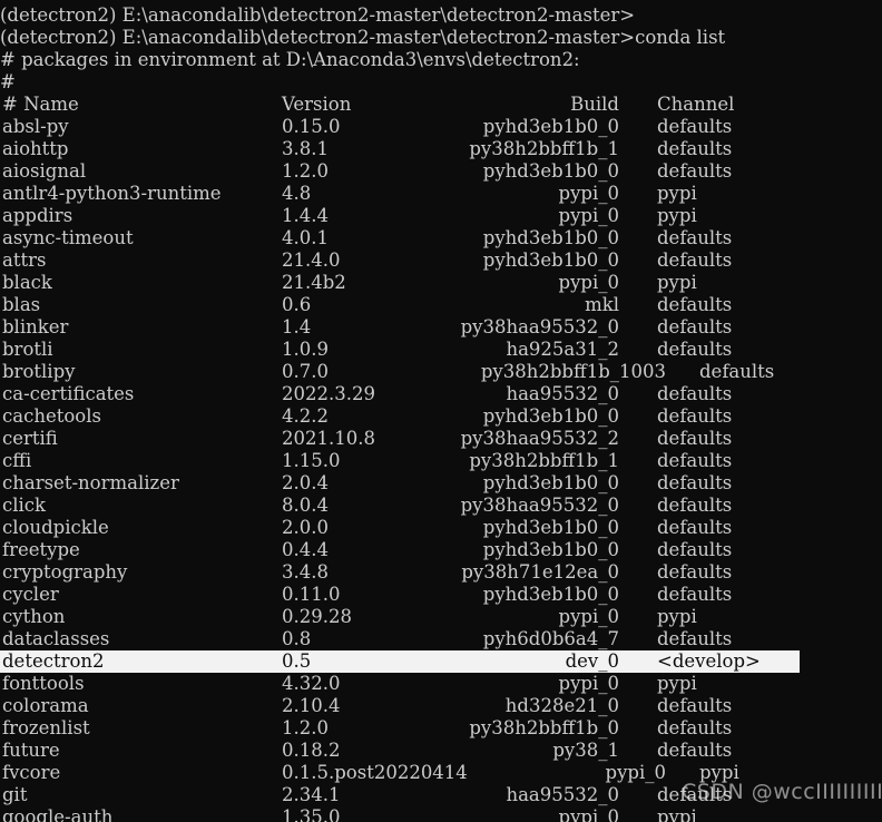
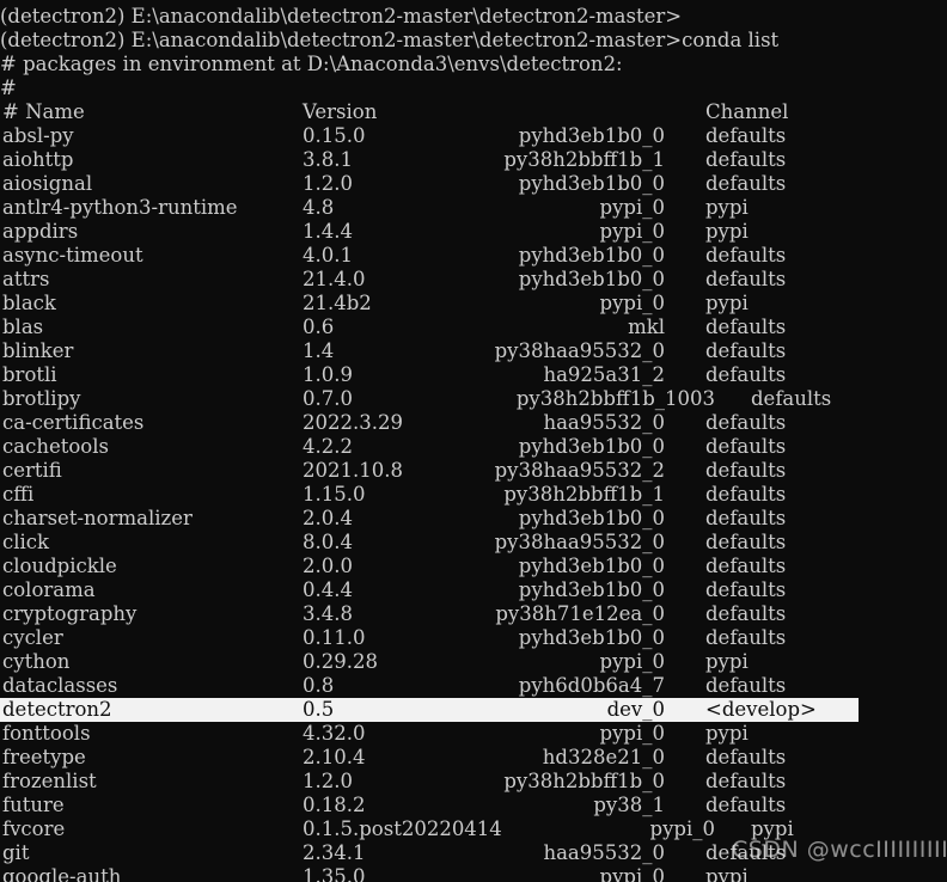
  (detectron2) E:\anacondalib\detectron2-master\detectron2-master>
  (detectron2) E:\anacondalib\detectron2-master\detectron2-master>conda list
  # packages in environment at D:\Anaconda3\envs\detectron2:
  #
  # Name
  Version
- Build
  Channel
  absl-py
  0.15.0
  pyhd3eb1b0_0
  defaults
  aiohttp
  3.8.1
  py38h2bbff1b_1
  defaults
  aiosignal
  1.2.0
  pyhd3eb1b0_0
  defaults
  antlr4-python3-runtime
  4.8
  pypi_0
  pypi
  appdirs
  1.4.4
  pypi_0
  pypi
  async-timeout
  4.0.1
  pyhd3eb1b0_0
  defaults
  attrs
  21.4.0
  pyhd3eb1b0_0
  defaults
  black
  21.4b2
  pypi_0
  pypi
  blas
  0.6
  mkl
  defaults
  blinker
  1.4
  py38haa95532_0
  defaults
  brotli
  1.0.9
  ha925a31_2
  defaults
  brotlipy
  0.7.0
  py38h2bbff1b_1003
  defaults
  ca-certificates
  2022.3.29
  haa95532_0
  defaults
  cachetools
  4.2.2
  pyhd3eb1b0_0
  defaults
  certifi
  2021.10.8
  py38haa95532_2
  defaults
  cffi
  1.15.0
  py38h2bbff1b_1
  defaults
  charset-normalizer
  2.0.4
  pyhd3eb1b0_0
  defaults
  click
  8.0.4
  py38haa95532_0
  defaults
  cloudpickle
  2.0.0
  pyhd3eb1b0_0
  defaults
- freetype
+ colorama
  0.4.4
  pyhd3eb1b0_0
  defaults
  cryptography
  3.4.8
  py38h71e12ea_0
  defaults
  cycler
  0.11.0
  pyhd3eb1b0_0
  defaults
  cython
  0.29.28
  pypi_0
  pypi
  dataclasses
  0.8
  pyh6d0b6a4_7
  defaults
  detectron2
  0.5
  dev_0
  <develop>
  fonttools
  4.32.0
  pypi_0
  pypi
- colorama
+ freetype
  2.10.4
  hd328e21_0
  defaults
  frozenlist
  1.2.0
  py38h2bbff1b_0
  defaults
  future
  0.18.2
  py38_1
  defaults
  fvcore
  0.1.5.post20220414
  pypi_0
  pypi
  git
  2.34.1
  haa95532_0
  defaults
  google-auth
  1.35.0
  pypi_0
  pypi
  CSDN @wccIIIIIIIIII
